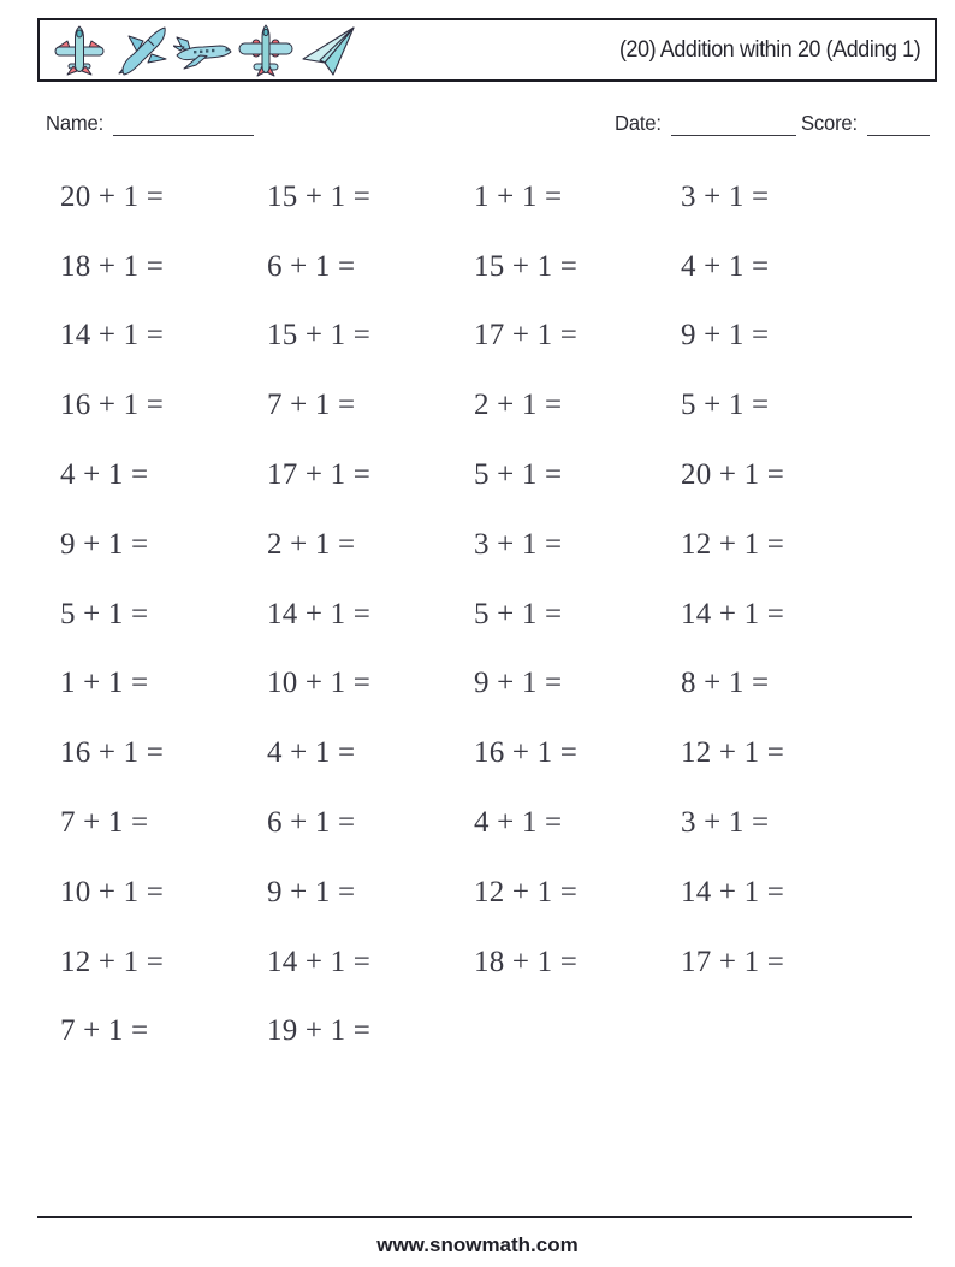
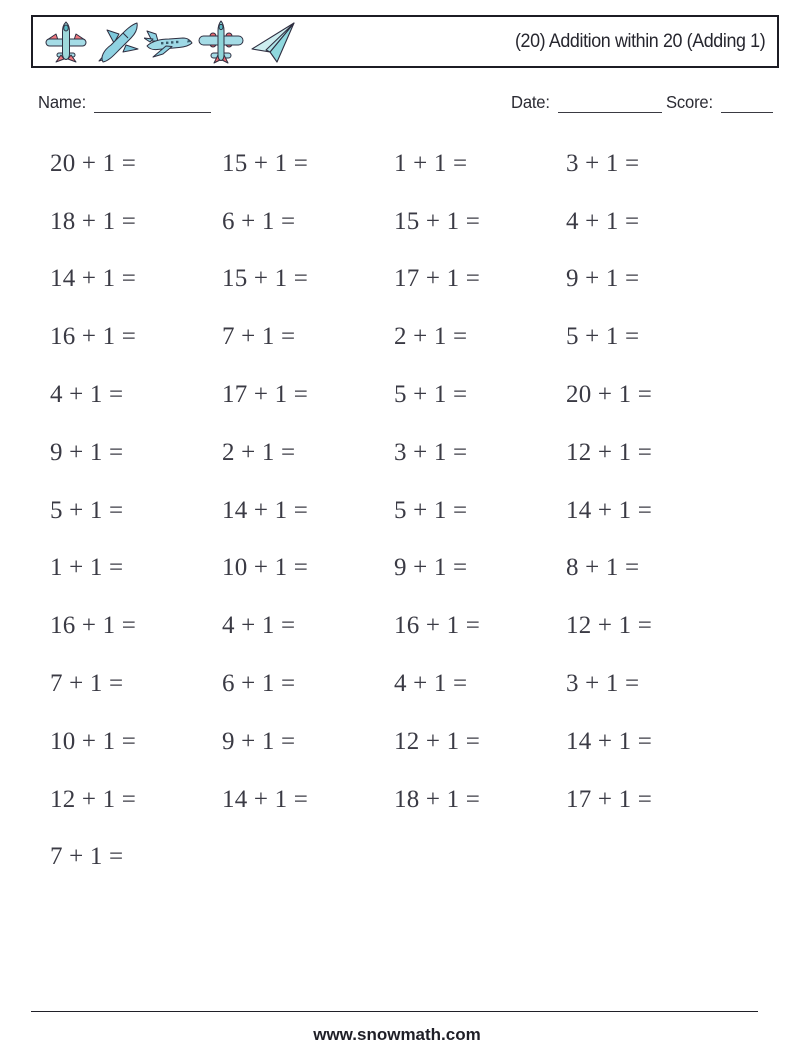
  (20) Addition within 20 (Adding 1)
  Name:
  Date:
  Score:
  20 + 1 =
  15 + 1 =
  1 + 1 =
  3 + 1 =
  18 + 1 =
  6 + 1 =
  15 + 1 =
  4 + 1 =
  14 + 1 =
  15 + 1 =
  17 + 1 =
  9 + 1 =
  16 + 1 =
  7 + 1 =
  2 + 1 =
  5 + 1 =
  4 + 1 =
  17 + 1 =
  5 + 1 =
  20 + 1 =
  9 + 1 =
  2 + 1 =
  3 + 1 =
  12 + 1 =
  5 + 1 =
  14 + 1 =
  5 + 1 =
  14 + 1 =
  1 + 1 =
  10 + 1 =
  9 + 1 =
  8 + 1 =
  16 + 1 =
  4 + 1 =
  16 + 1 =
  12 + 1 =
  7 + 1 =
  6 + 1 =
  4 + 1 =
  3 + 1 =
  10 + 1 =
  9 + 1 =
  12 + 1 =
  14 + 1 =
  12 + 1 =
  14 + 1 =
  18 + 1 =
  17 + 1 =
  7 + 1 =
- 19 + 1 =
  www.snowmath.com
